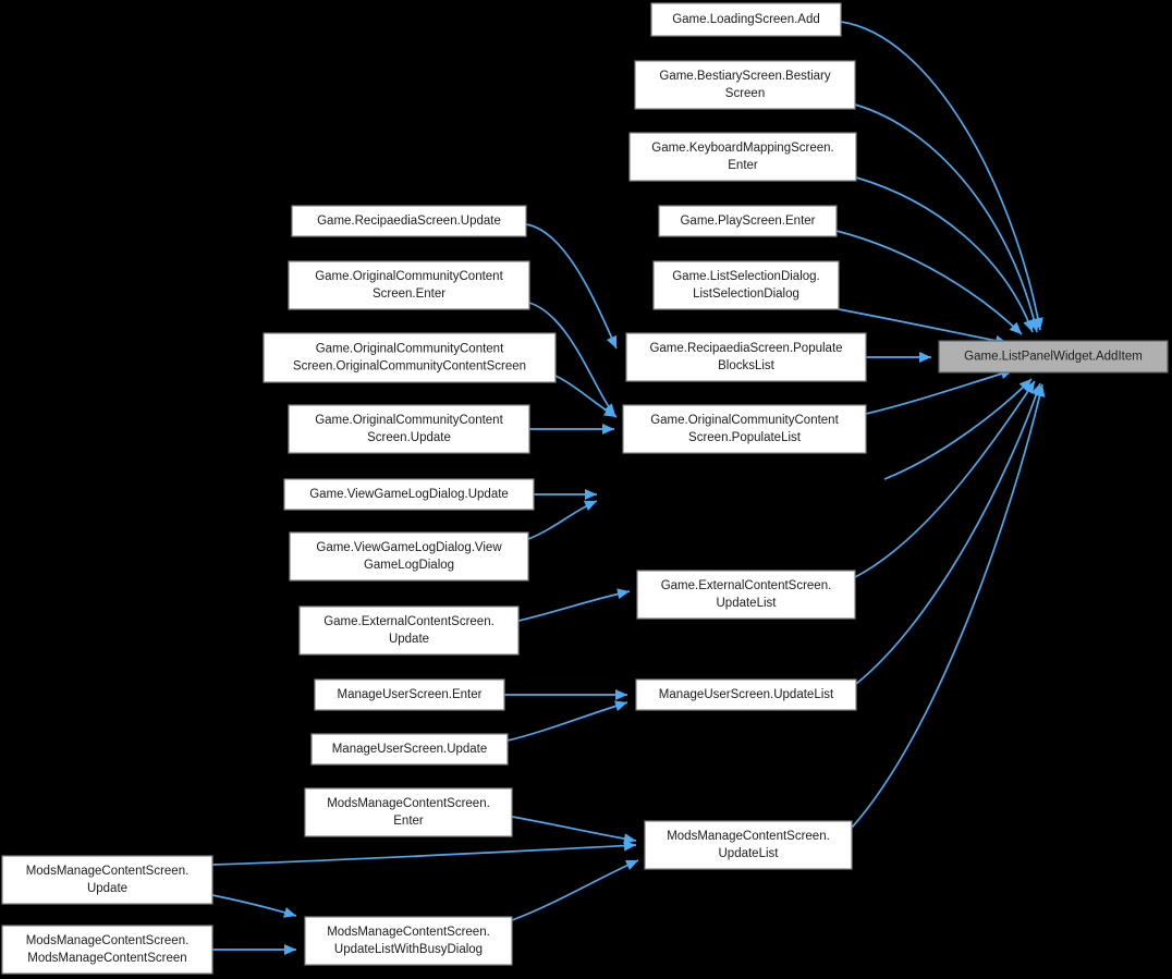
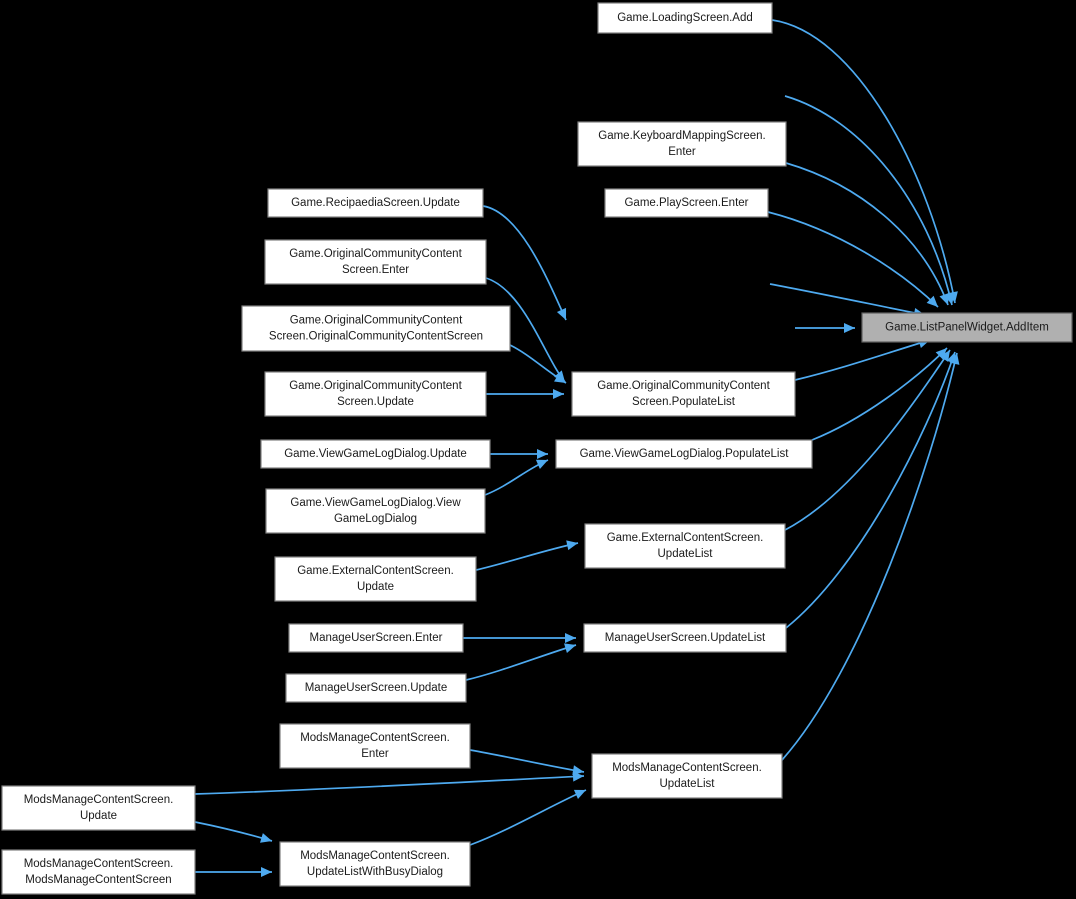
  Game.LoadingScreen.Add
- Game.BestiaryScreen.Bestiary
- Screen
  Game.KeyboardMappingScreen.
  Enter
  Game.PlayScreen.Enter
- Game.ListSelectionDialog.
- ListSelectionDialog
- Game.RecipaediaScreen.Populate
- BlocksList
  Game.OriginalCommunityContent
  Screen.PopulateList
+ Game.ViewGameLogDialog.PopulateList
  Game.ExternalContentScreen.
  UpdateList
  ManageUserScreen.UpdateList
  ModsManageContentScreen.
  UpdateList
  Game.RecipaediaScreen.Update
  Game.OriginalCommunityContent
  Screen.Enter
  Game.OriginalCommunityContent
  Screen.OriginalCommunityContentScreen
  Game.OriginalCommunityContent
  Screen.Update
  Game.ViewGameLogDialog.Update
  Game.ViewGameLogDialog.View
  GameLogDialog
  Game.ExternalContentScreen.
  Update
  ManageUserScreen.Enter
  ManageUserScreen.Update
  ModsManageContentScreen.
  Enter
  ModsManageContentScreen.
  Update
  ModsManageContentScreen.
  ModsManageContentScreen
  ModsManageContentScreen.
  UpdateListWithBusyDialog
  Game.ListPanelWidget.AddItem
